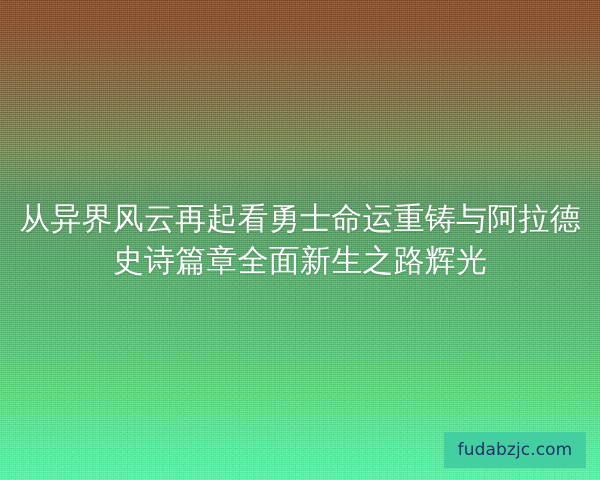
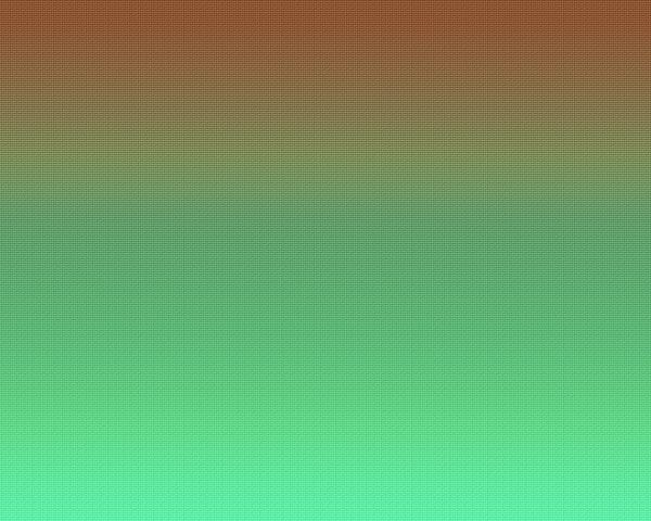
- 从异界风云再起看勇士命运重铸与阿拉德
- 史诗篇章全面新生之路辉光
- fudabzjc.com
